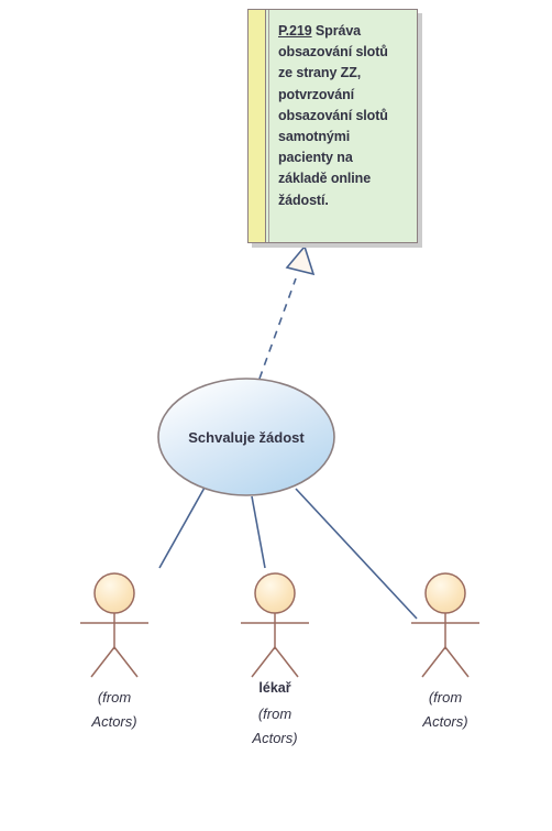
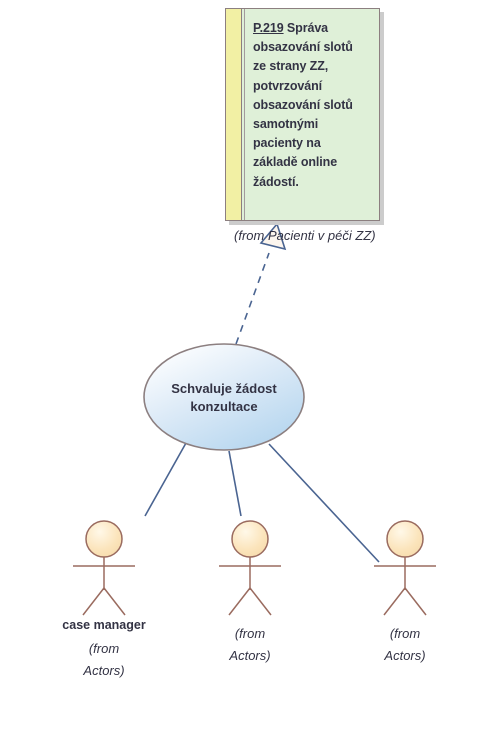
  P.219 Správa
  obsazování slotů
  ze strany ZZ,
  potvrzování
  obsazování slotů
  samotnými
  pacienty na
  základě online
  žádostí.
+ (from Pacienti v péči ZZ)
  Schvaluje žádost
+ konzultace
+ case manager
  (from
  Actors)
- lékař
  (from
  Actors)
  (from
  Actors)
